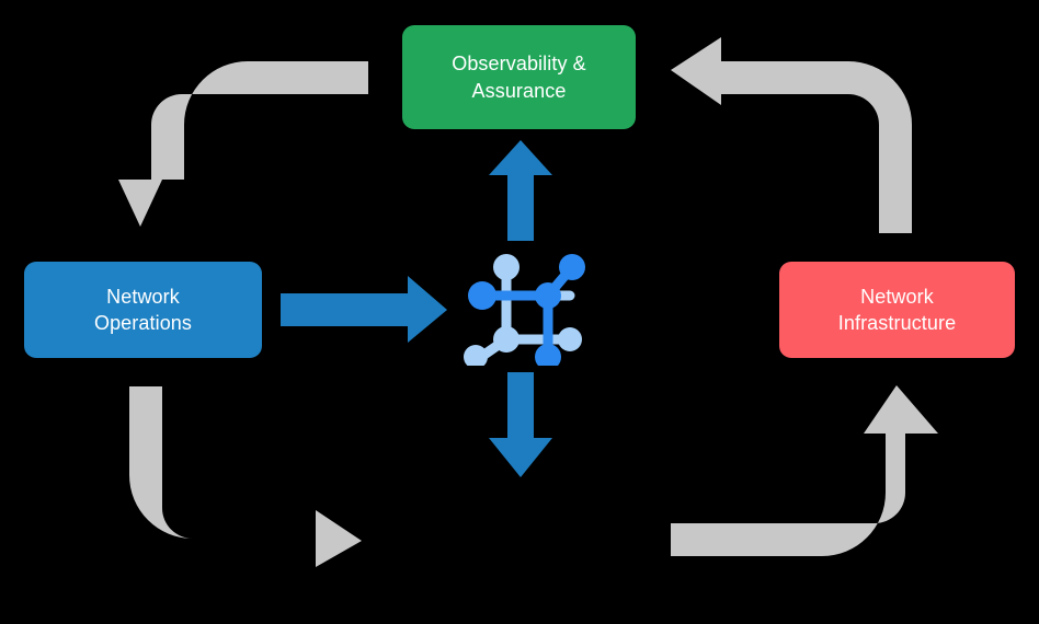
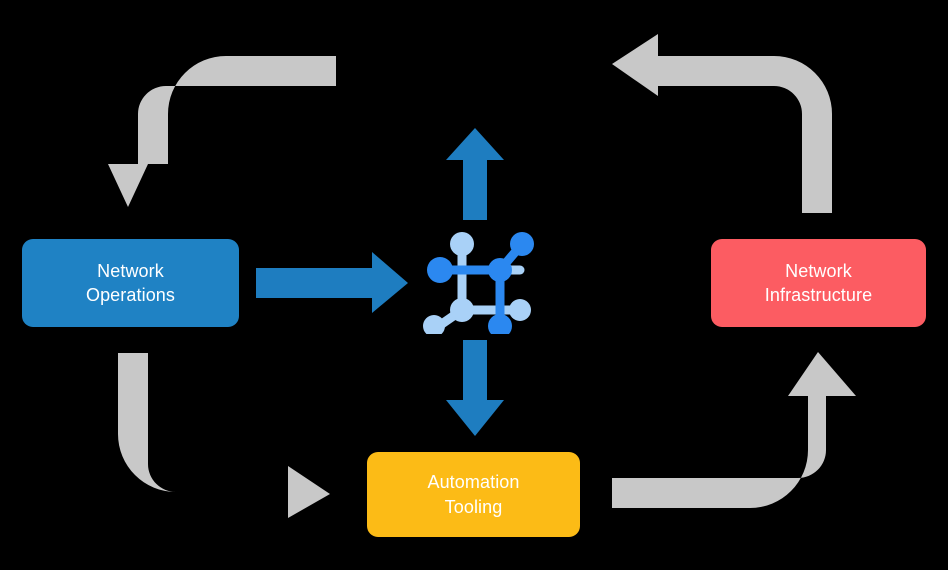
- Observability &
- Assurance
  Network
  Operations
  Network
  Infrastructure
+ Automation
+ Tooling
